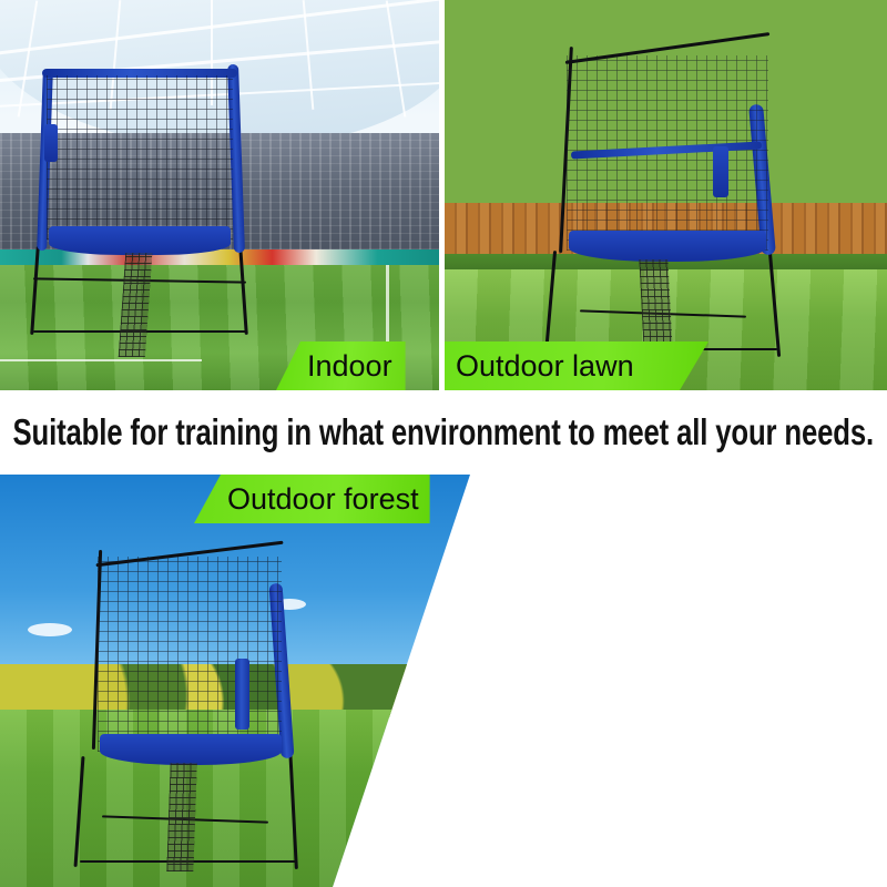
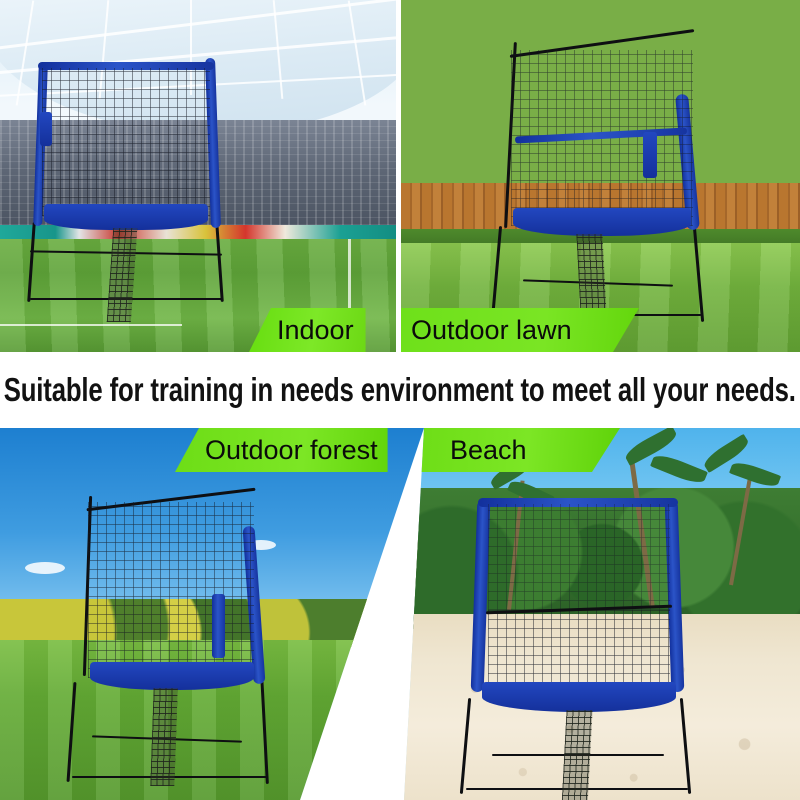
  Indoor
  Outdoor lawn
- Suitable for training in what environment to meet all your needs.
+ Suitable for training in needs environment to meet all your needs.
  Outdoor forest
+ Beach
